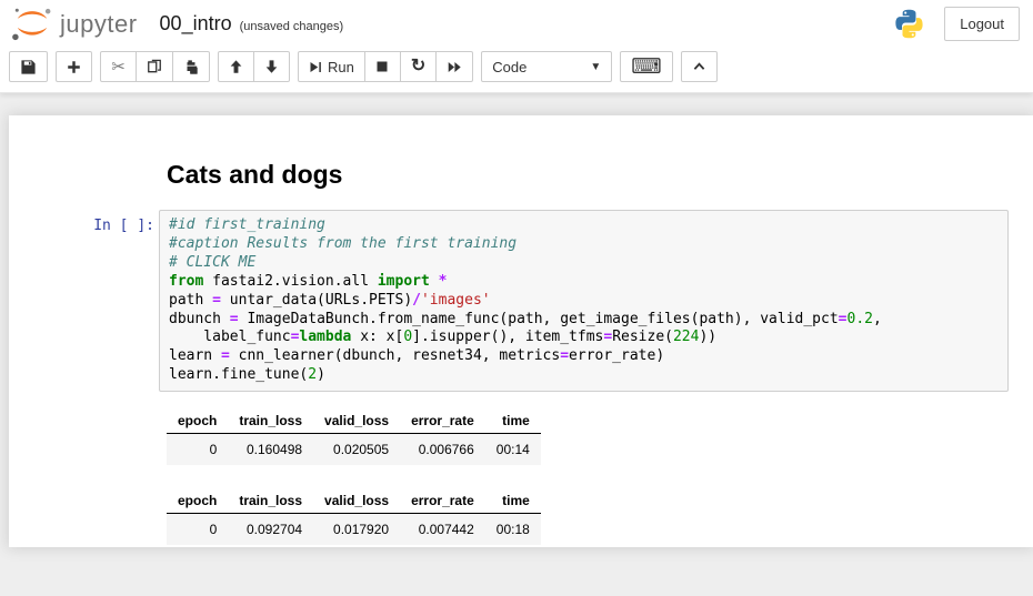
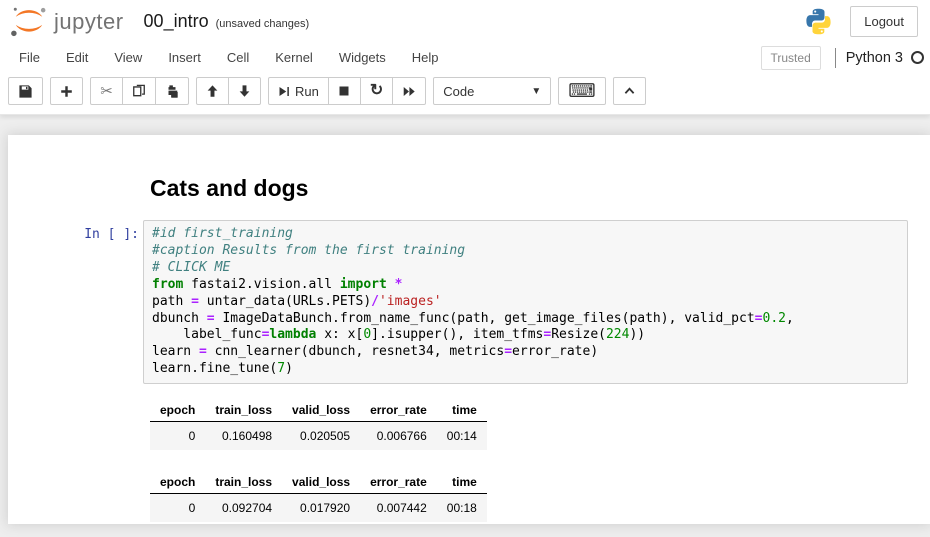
  jupyter
  00_intro
  (unsaved changes)
  Logout
+ File
+ Edit
+ View
+ Insert
+ Cell
+ Kernel
+ Widgets
+ Help
+ Trusted
+ Python 3
  ✂
  Run
  ↻
  Code
  ▼
  ⌨
  Cats and dogs
  In [ ]:
  #id first_training
  #caption Results from the first training
  # CLICK ME
  from fastai2.vision.all import *
  path = untar_data(URLs.PETS)/'images'
  dbunch = ImageDataBunch.from_name_func(path, get_image_files(path), valid_pct=0.2,
  label_func=lambda x: x[0].isupper(), item_tfms=Resize(224))
  learn = cnn_learner(dbunch, resnet34, metrics=error_rate)
- learn.fine_tune(2)
+ learn.fine_tune(7)
  epoch	train_loss	valid_loss	error_rate	time
  0	0.160498	0.020505	0.006766	00:14
  epoch	train_loss	valid_loss	error_rate	time
  0	0.092704	0.017920	0.007442	00:18
